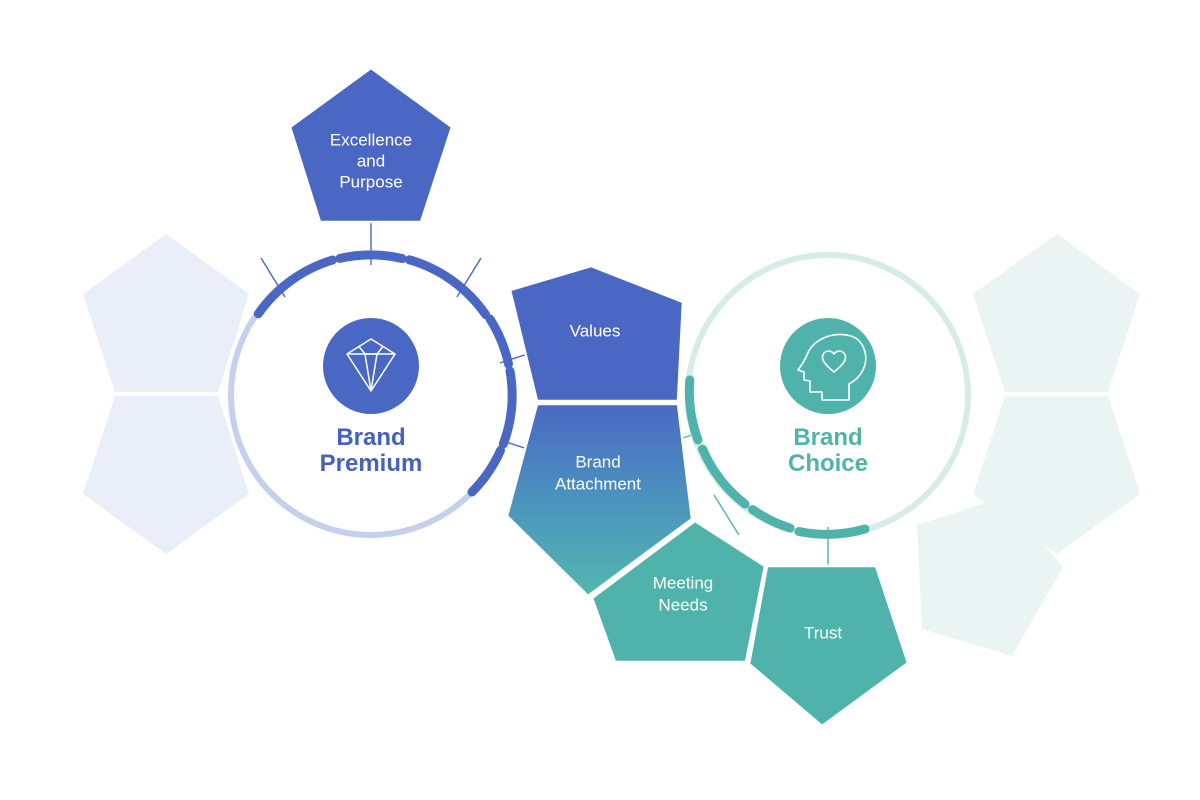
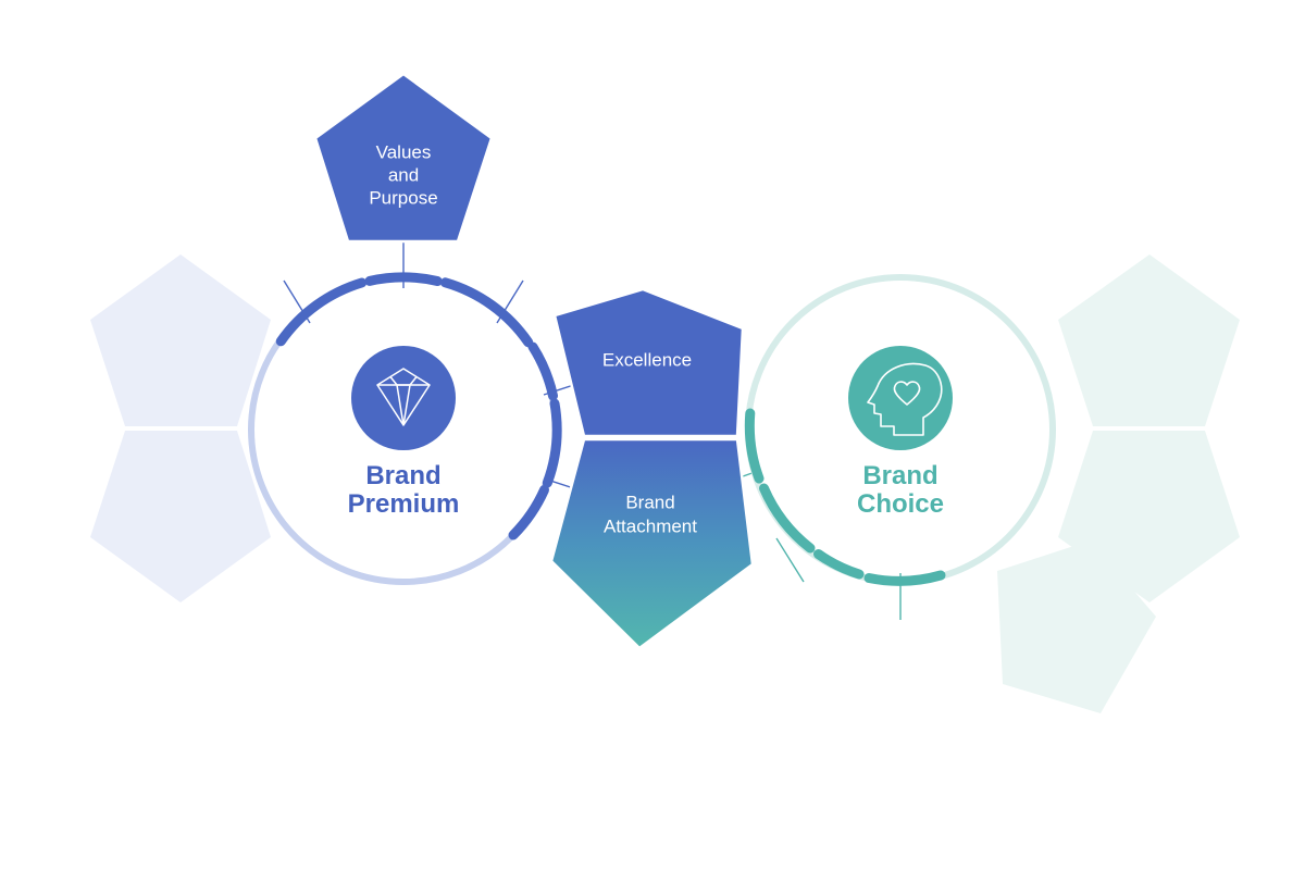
- Excellence
+ Values
  and
  Purpose
- Values
+ Excellence
  Brand
  Attachment
- Meeting
- Needs
- Trust
  Brand
  Premium
  Brand
  Choice
